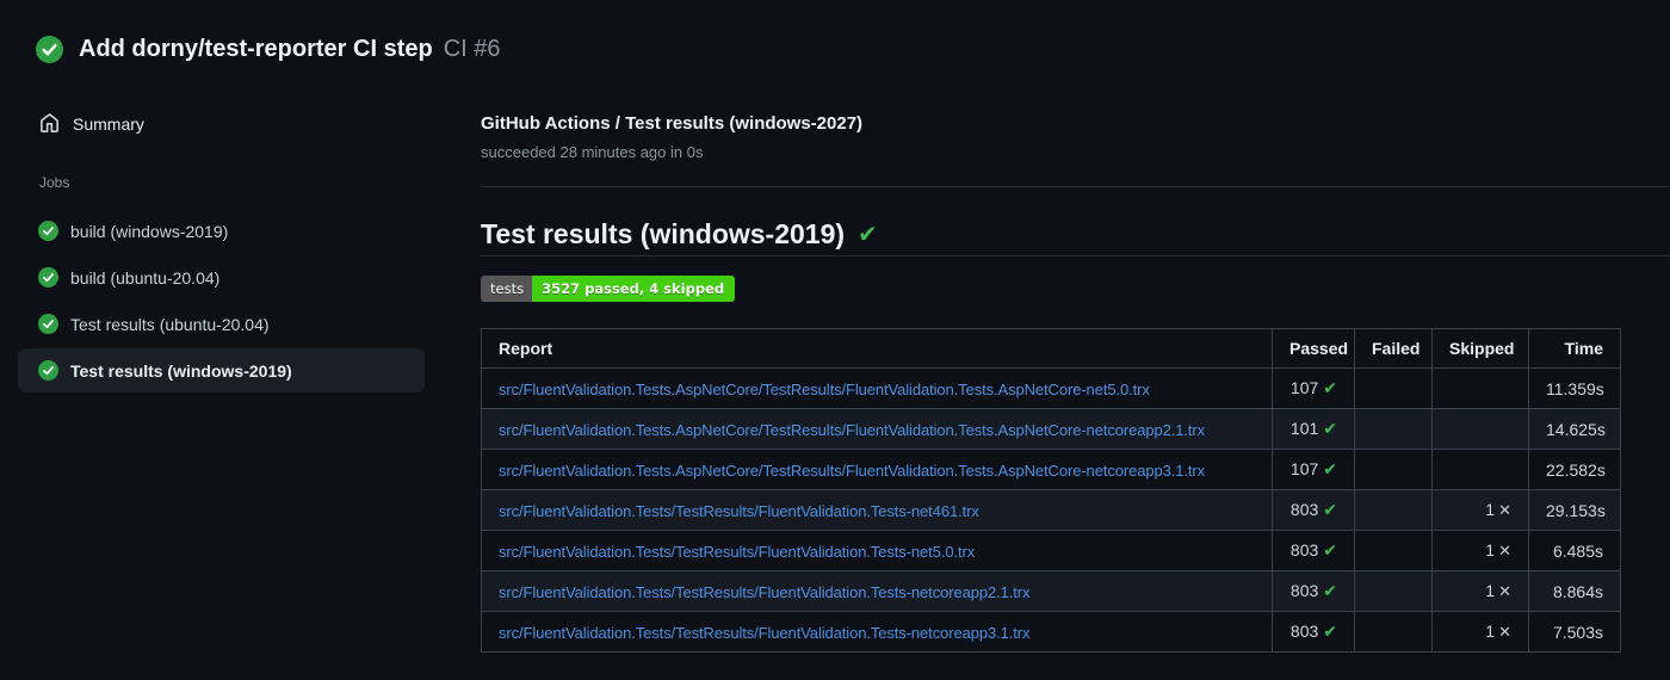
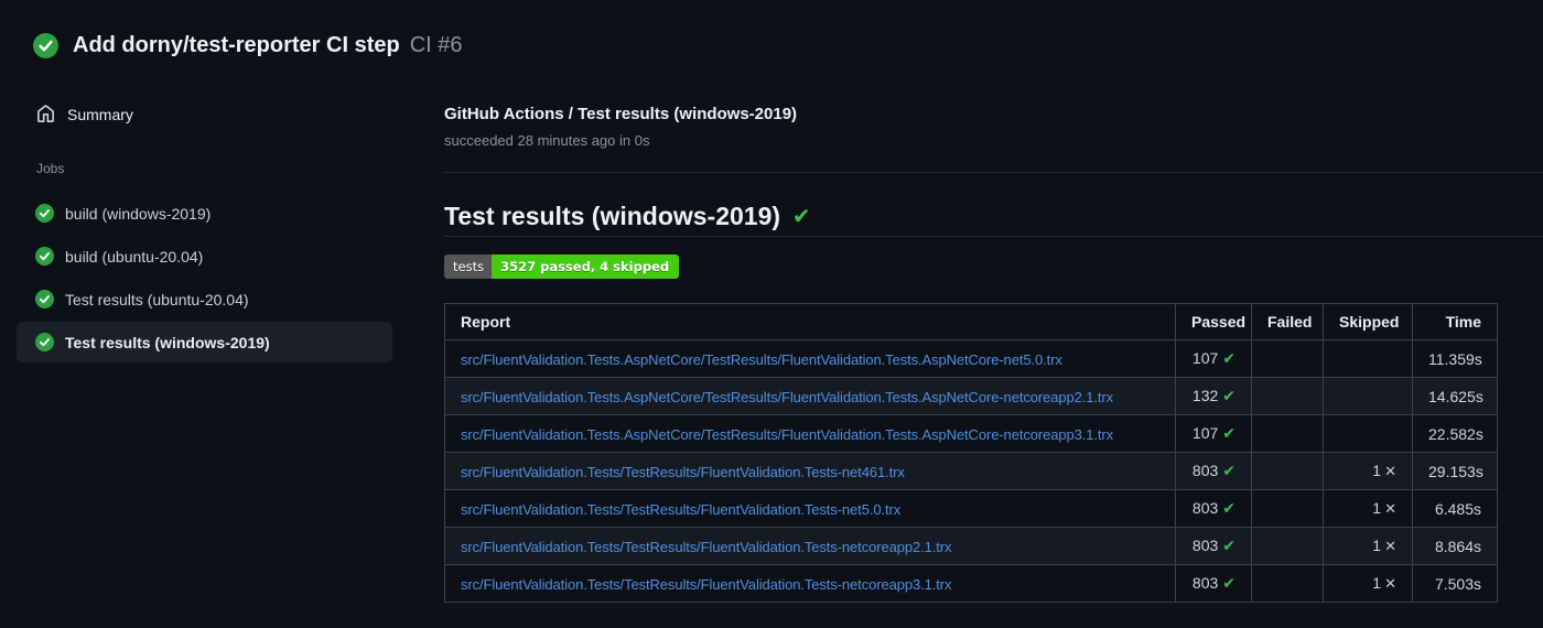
  Add dorny/test-reporter CI step
  CI #6
  Summary
  Jobs
  build (windows-2019)
  build (ubuntu-20.04)
  Test results (ubuntu-20.04)
  Test results (windows-2019)
- GitHub Actions / Test results (windows-2027)
+ GitHub Actions / Test results (windows-2019)
  succeeded 28 minutes ago in 0s
  Test results (windows-2019)
  ✔
  tests
  3527 passed, 4 skipped
  Report	Passed	Failed	Skipped	Time
  src/FluentValidation.Tests.AspNetCore/TestResults/FluentValidation.Tests.AspNetCore-net5.0.trx	107 ✔			11.359s
- src/FluentValidation.Tests.AspNetCore/TestResults/FluentValidation.Tests.AspNetCore-netcoreapp2.1.trx	101 ✔			14.625s
+ src/FluentValidation.Tests.AspNetCore/TestResults/FluentValidation.Tests.AspNetCore-netcoreapp2.1.trx	132 ✔			14.625s
  src/FluentValidation.Tests.AspNetCore/TestResults/FluentValidation.Tests.AspNetCore-netcoreapp3.1.trx	107 ✔			22.582s
  src/FluentValidation.Tests/TestResults/FluentValidation.Tests-net461.trx	803 ✔		1 ✕	29.153s
  src/FluentValidation.Tests/TestResults/FluentValidation.Tests-net5.0.trx	803 ✔		1 ✕	6.485s
  src/FluentValidation.Tests/TestResults/FluentValidation.Tests-netcoreapp2.1.trx	803 ✔		1 ✕	8.864s
  src/FluentValidation.Tests/TestResults/FluentValidation.Tests-netcoreapp3.1.trx	803 ✔		1 ✕	7.503s
